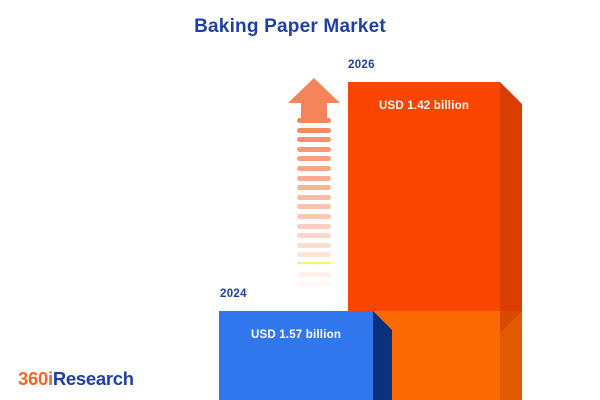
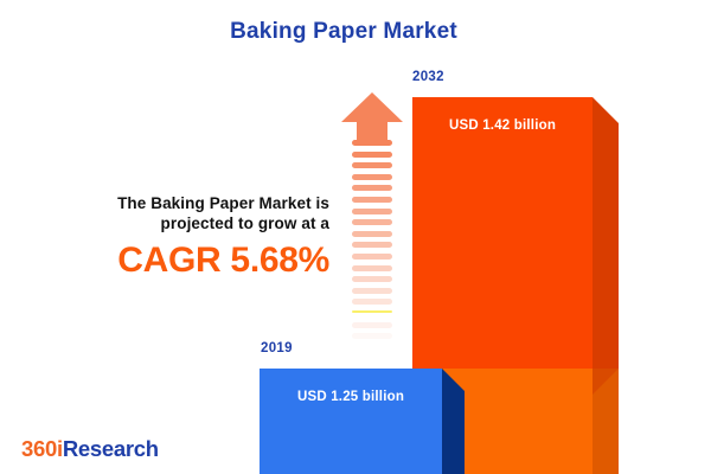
  Baking Paper Market
- 2026
+ 2032
  USD 1.42 billion
- 2024
+ 2019
- USD 1.57 billion
+ USD 1.25 billion
+ The Baking Paper Market is
+ projected to grow at a
+ CAGR 5.68%
  360iResearch
